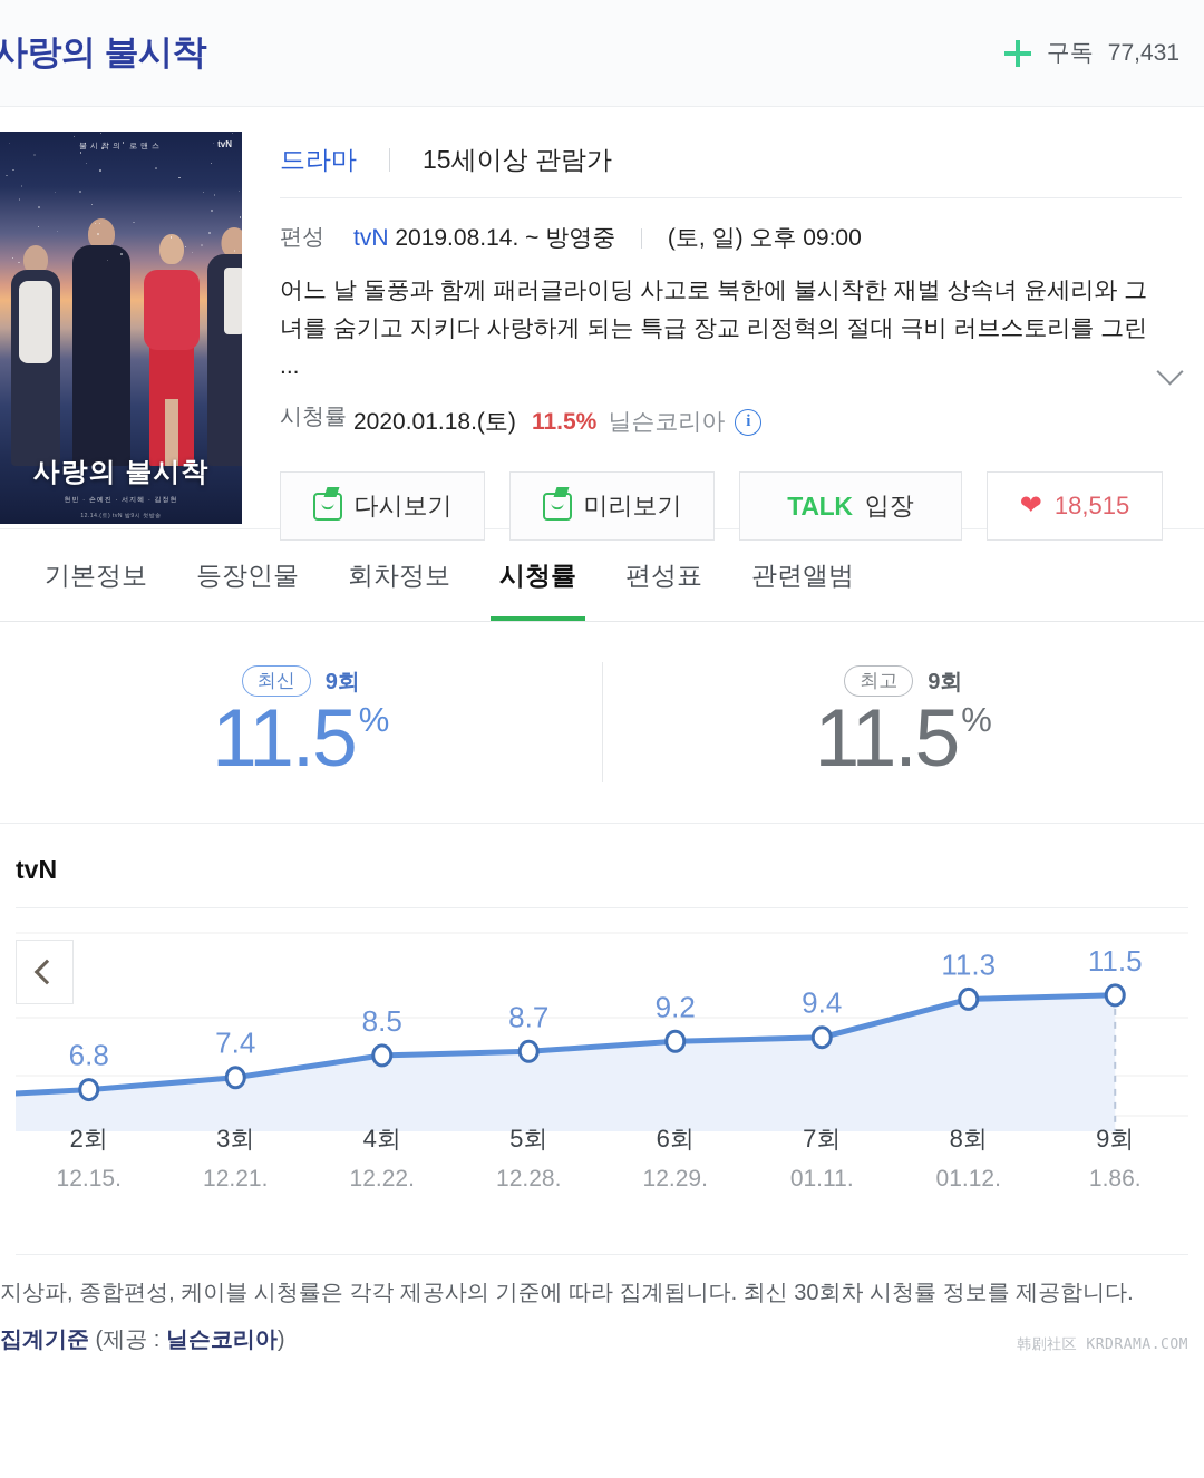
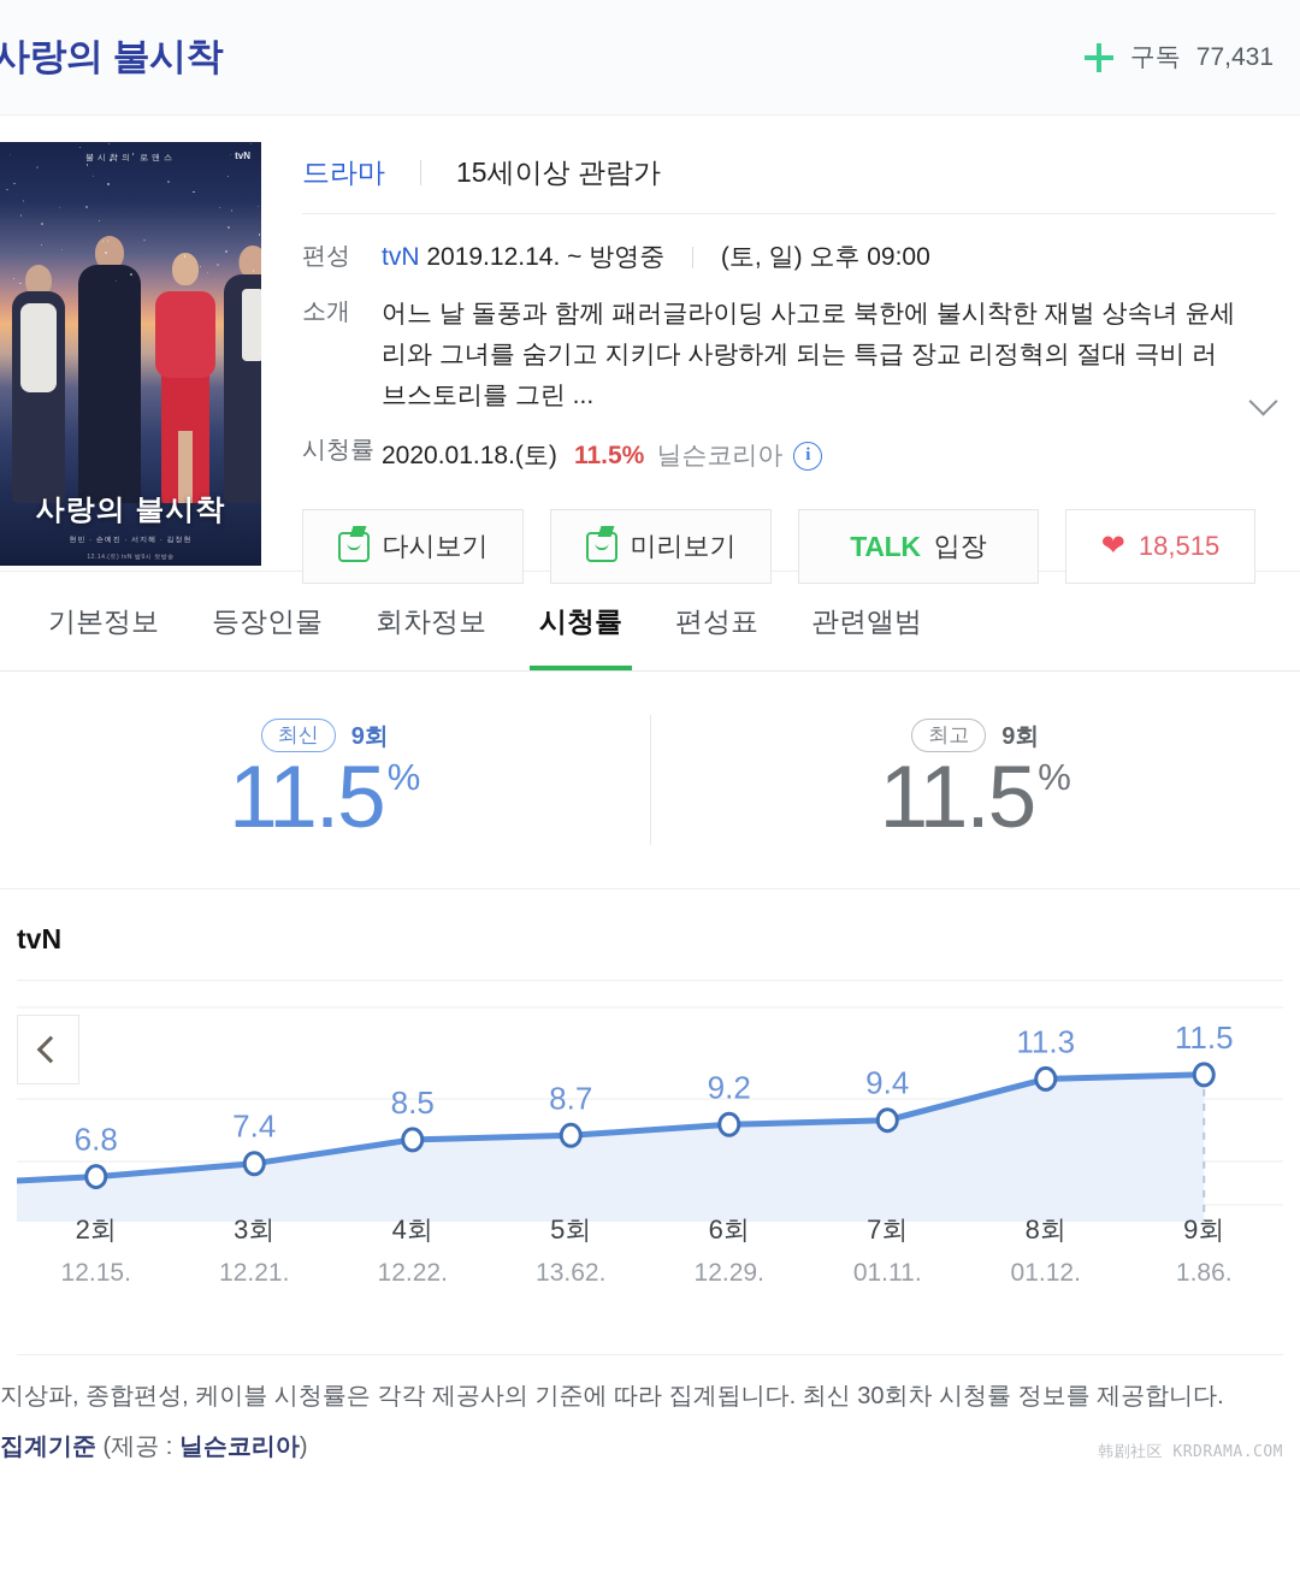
  사랑의 불시착
  구독
  77,431
  tvN
  사랑의 불시착
  드라마
  15세이상 관람가
  편성
- tvN 2019.08.14. ~ 방영중 (토, 일) 오후 09:00
+ tvN 2019.12.14. ~ 방영중 (토, 일) 오후 09:00
+ 소개
  어느 날 돌풍과 함께 패러글라이딩 사고로 북한에 불시착한 재벌 상속녀 윤세리와 그녀를 숨기고 지키다 사랑하게 되는 특급 장교 리정혁의 절대 극비 러브스토리를 그린 ...
  시청률
  2020.01.18.(토)
  11.5%
  닐슨코리아
  i
  다시보기
  미리보기
  TALK
  입장
  ❤
  18,515
  기본정보
  등장인물
  회차정보
  시청률
  편성표
  관련앨범
  최신
  9회
  11.5
  %
  최고
  9회
  11.5
  %
  tvN
  6.8
  7.4
  8.5
  8.7
  9.2
  9.4
  11.3
  11.5
  2회
  12.15.
  3회
  12.21.
  4회
  12.22.
  5회
- 12.28.
+ 13.62.
  6회
  12.29.
  7회
  01.11.
  8회
  01.12.
  9회
  1.86.
  지상파, 종합편성, 케이블 시청률은 각각 제공사의 기준에 따라 집계됩니다. 최신 30회차 시청률 정보를 제공합니다.
  집계기준 (제공 : 닐슨코리아)
  韩剧社区 KRDRAMA.COM
